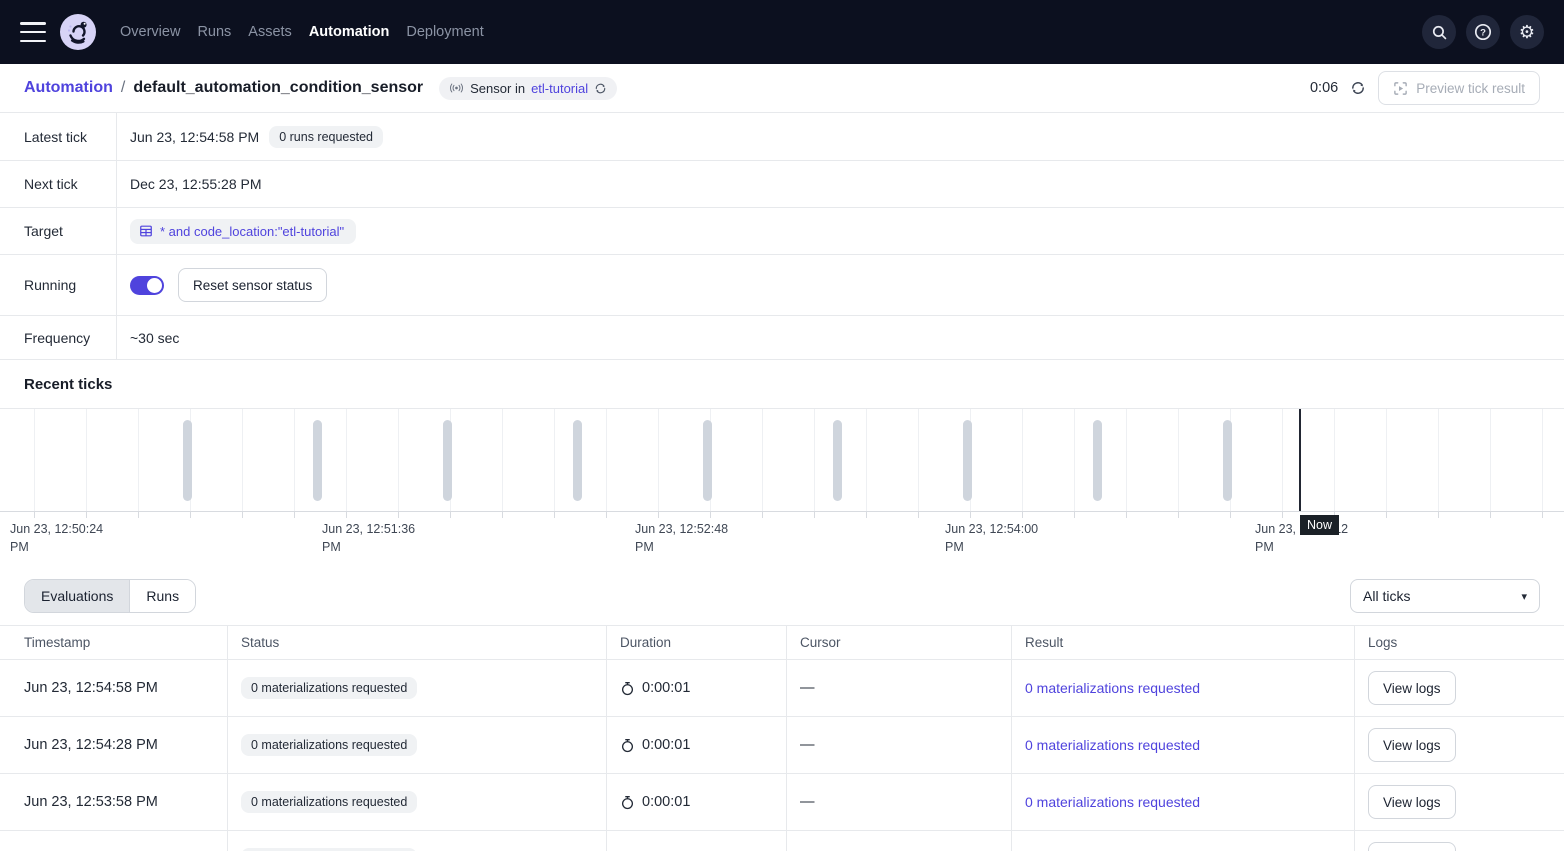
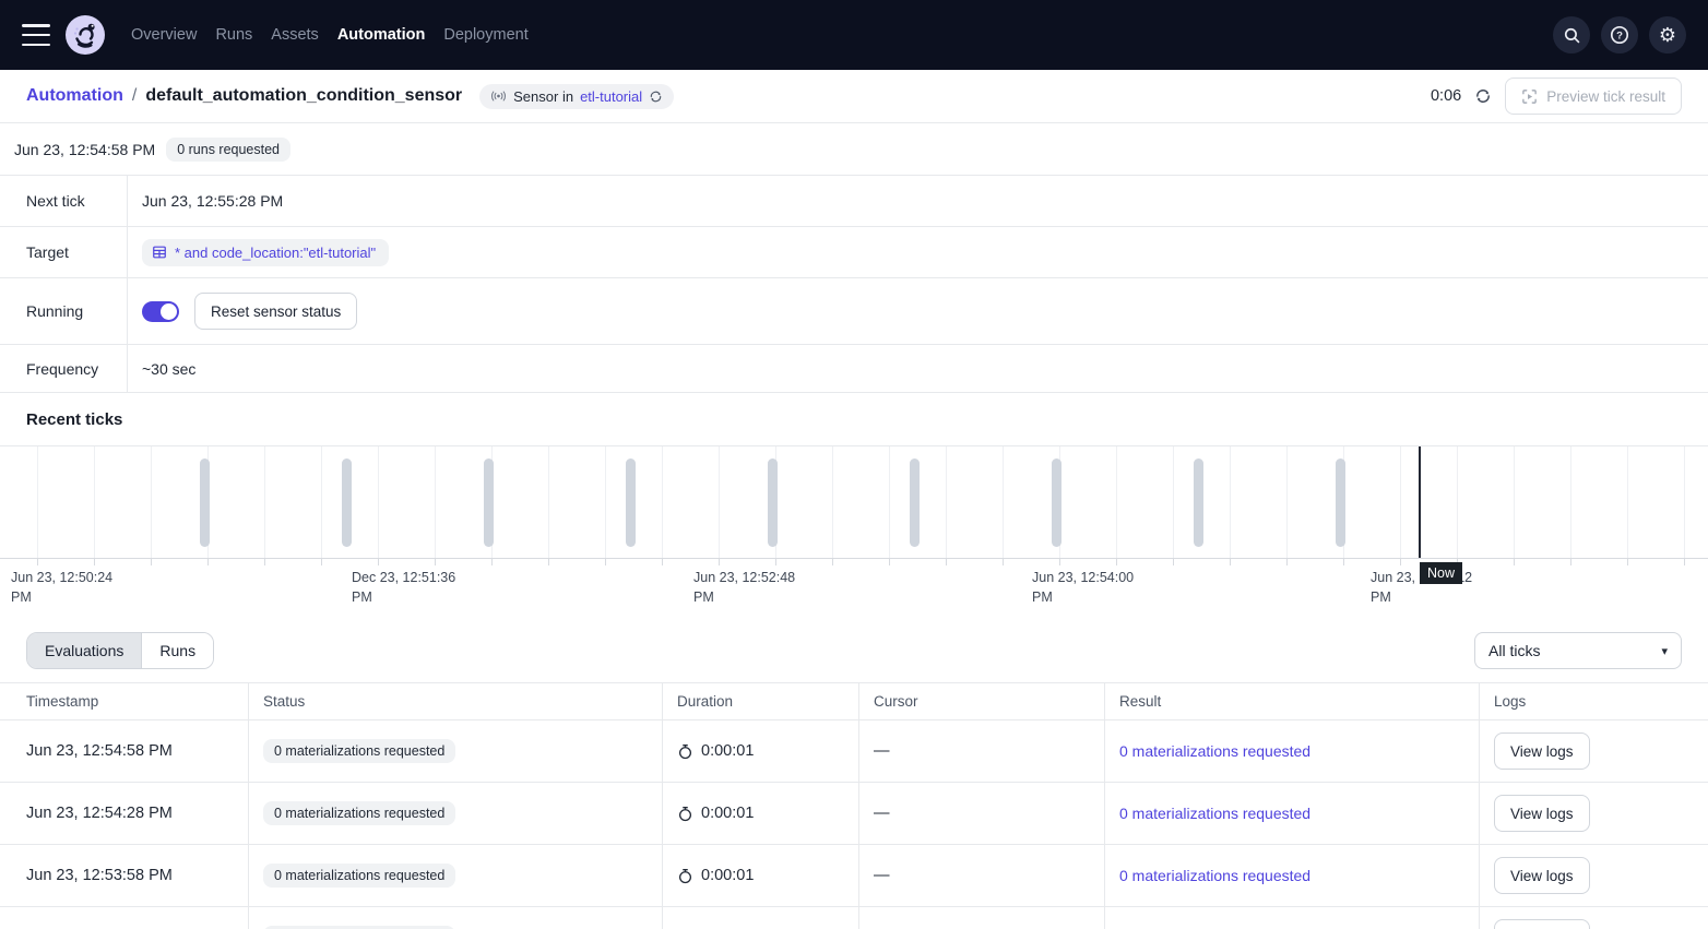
  Overview
  Runs
  Assets
  Automation
  Deployment
  ?
  ⚙
  Automation
  /
  default_automation_condition_sensor
  Sensor in
  etl-tutorial
  0:06
  Preview tick result
- Latest tick
  Jun 23, 12:54:58 PM
  0 runs requested
  Next tick
- Dec 23, 12:55:28 PM
+ Jun 23, 12:55:28 PM
  Target
  * and code_location:"etl-tutorial"
  Running
  Reset sensor status
  Frequency
  ~30 sec
  Recent ticks
  Jun 23, 12:50:24 PM
- Jun 23, 12:51:36 PM
+ Dec 23, 12:51:36 PM
  Jun 23, 12:52:48 PM
  Jun 23, 12:54:00 PM
  Now
  Evaluations
  Runs
  All ticks
  ▾
  Timestamp
  Status
  Duration
  Cursor
  Result
  Logs
  Jun 23, 12:54:58 PM
  0 materializations requested
  0:00:01
  —
  0 materializations requested
  View logs
  Jun 23, 12:54:28 PM
  0 materializations requested
  0:00:01
  —
  0 materializations requested
  View logs
  Jun 23, 12:53:58 PM
  0 materializations requested
  0:00:01
  —
  0 materializations requested
  View logs
